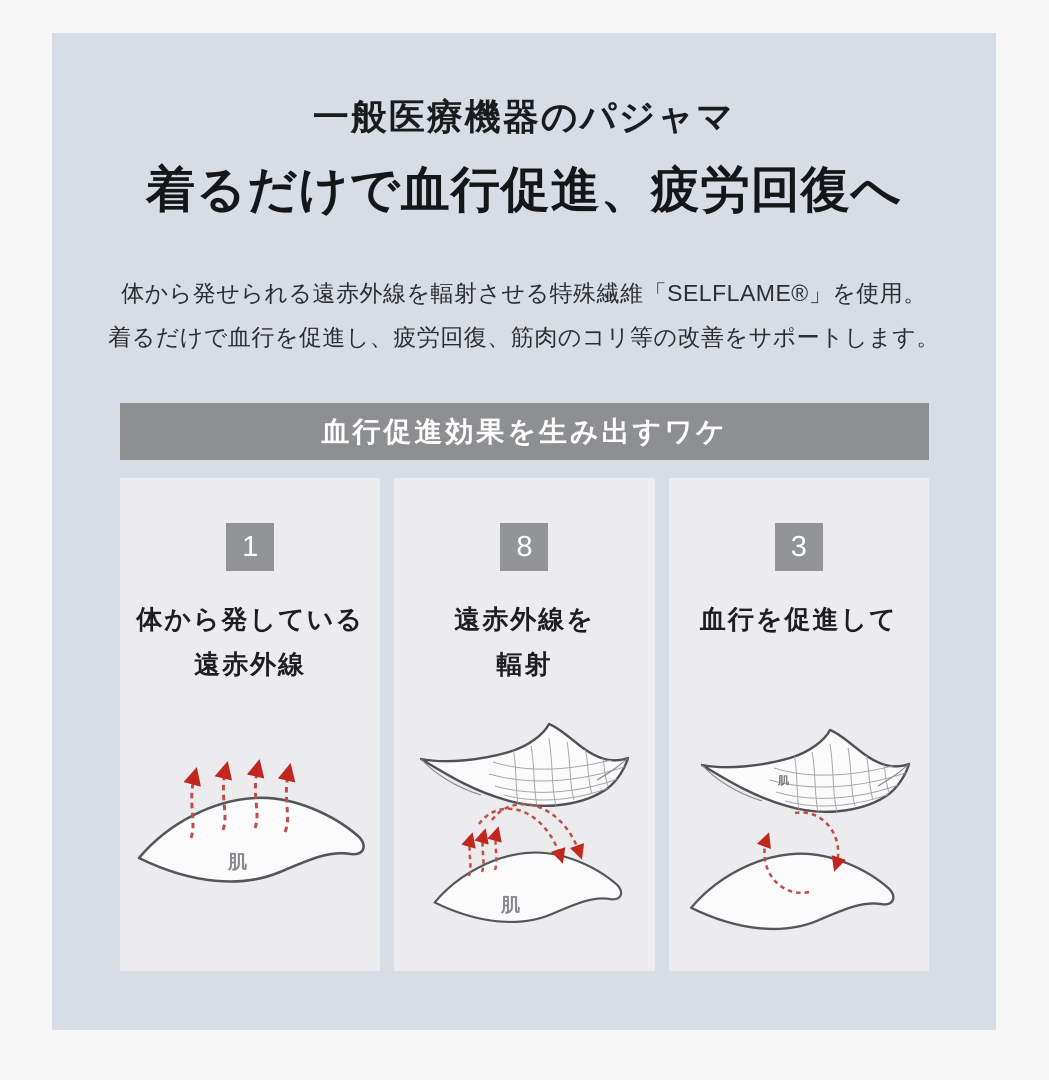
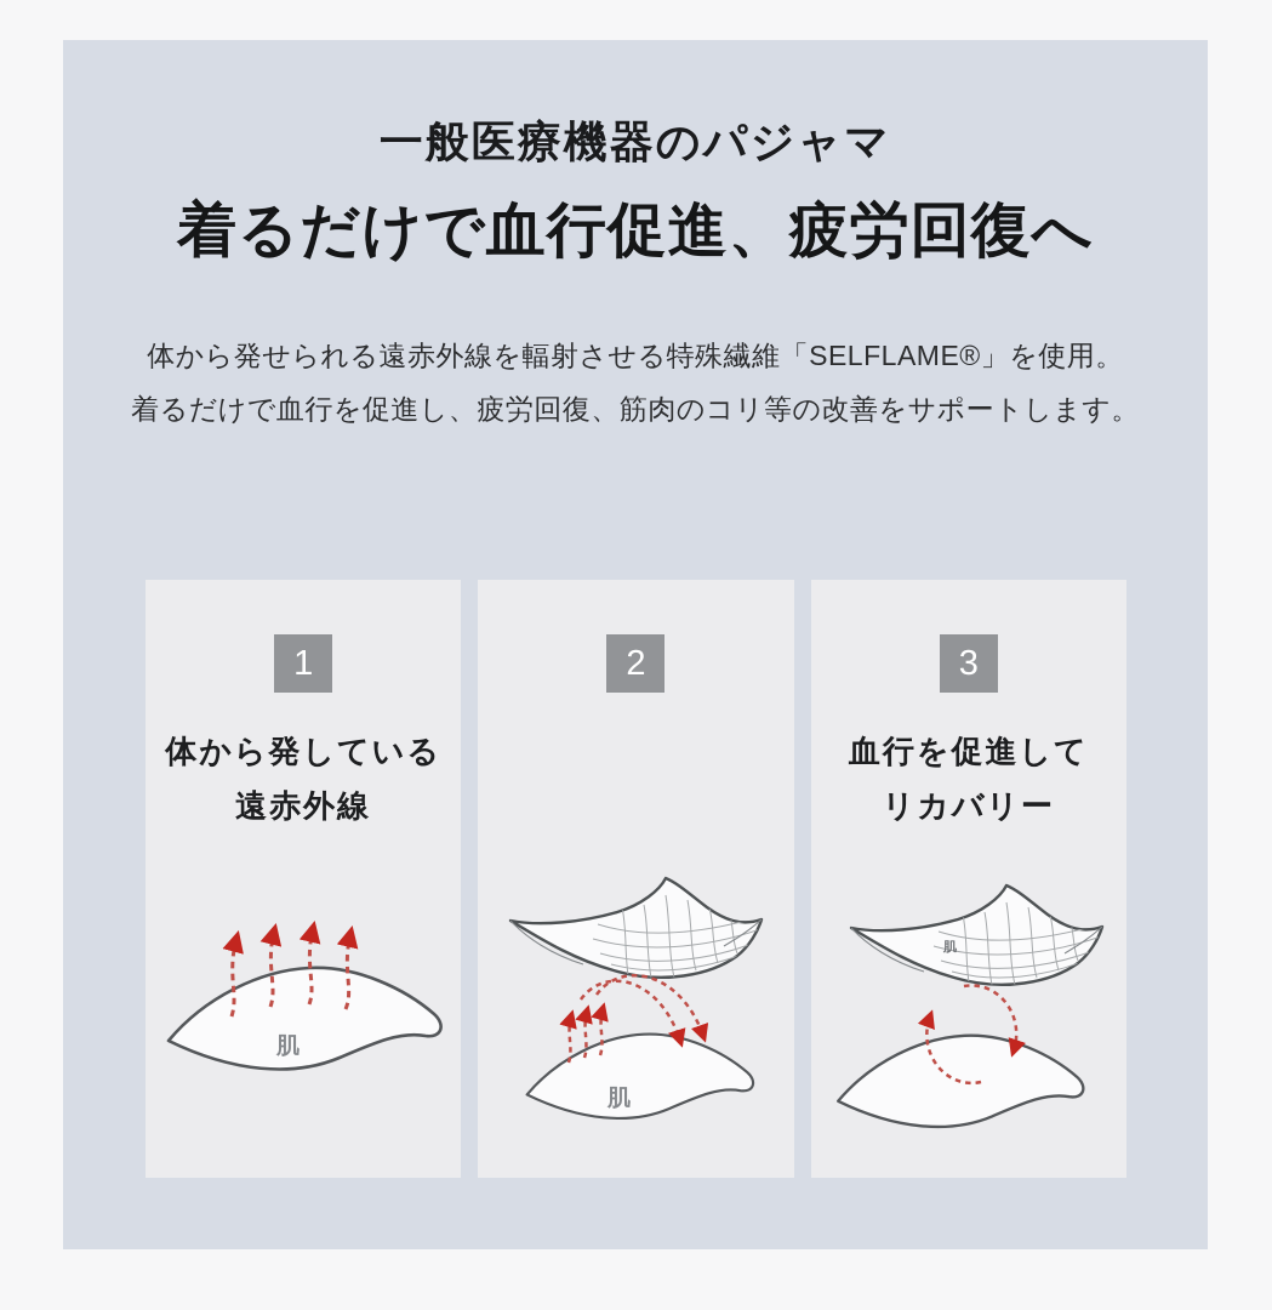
  一般医療機器のパジャマ
  着るだけで血行促進、疲労回復へ
  体から発せられる遠赤外線を輻射させる特殊繊維「SELFLAME®」を使用。
  着るだけで血行を促進し、疲労回復、筋肉のコリ等の改善をサポートします。
- 血行促進効果を生み出すワケ
  1
  体から発している
  遠赤外線
  肌
- 8
+ 2
- 遠赤外線を
- 輻射
  肌
  3
  血行を促進して
+ リカバリー
  肌
